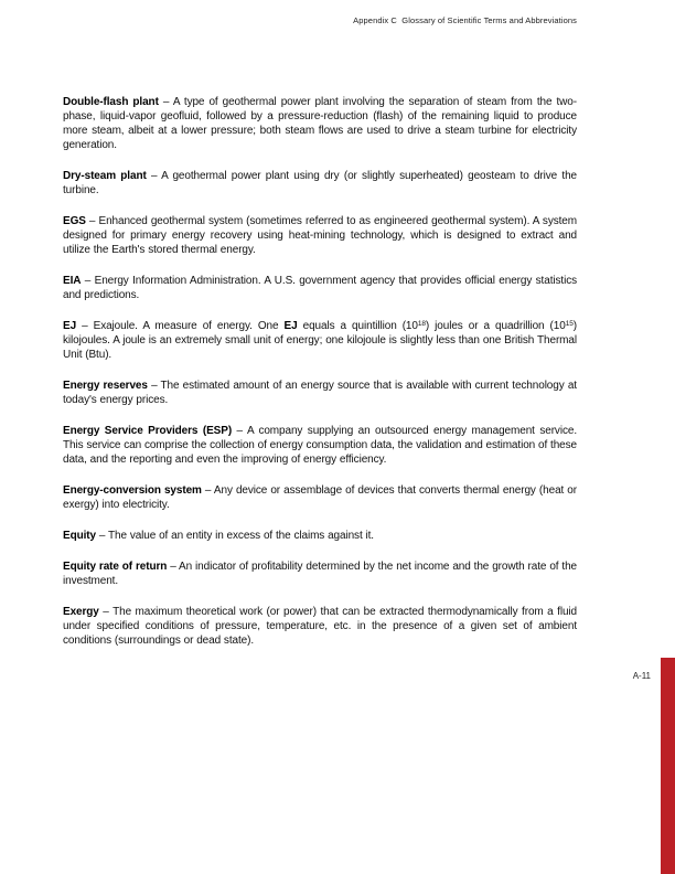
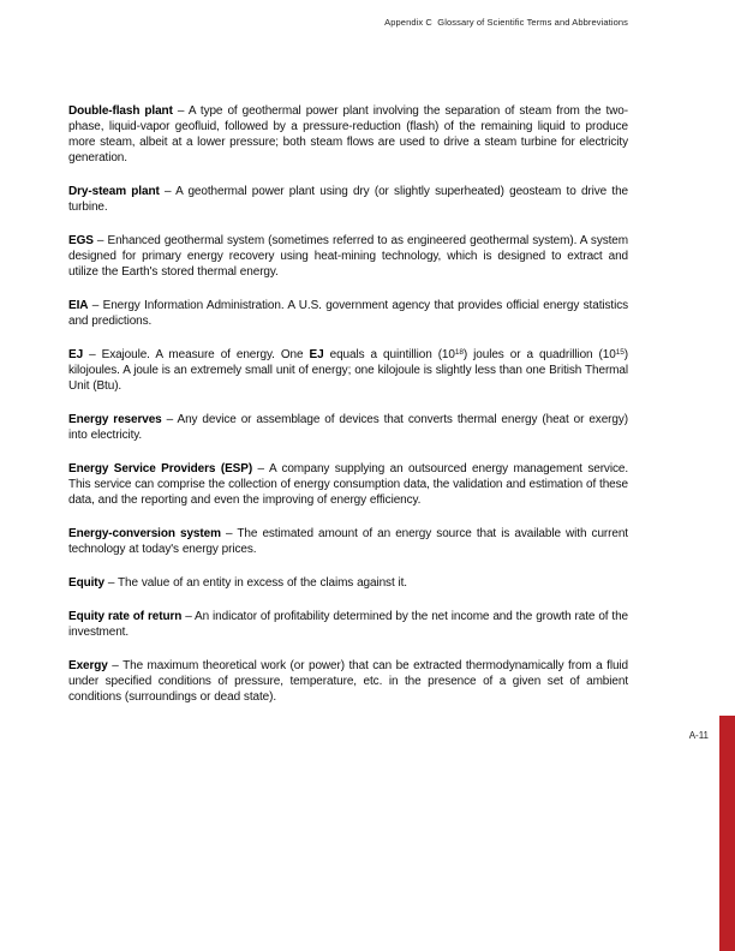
  Appendix C Glossary of Scientific Terms and Abbreviations
  Double-flash plant – A type of geothermal power plant involving the separation of steam from the two-phase, liquid-vapor geofluid, followed by a pressure-reduction (flash) of the remaining liquid to produce more steam, albeit at a lower pressure; both steam flows are used to drive a steam turbine for electricity generation.
  Dry-steam plant – A geothermal power plant using dry (or slightly superheated) geosteam to drive the turbine.
  EGS – Enhanced geothermal system (sometimes referred to as engineered geothermal system). A system designed for primary energy recovery using heat-mining technology, which is designed to extract and utilize the Earth's stored thermal energy.
  EIA – Energy Information Administration. A U.S. government agency that provides official energy statistics and predictions.
  EJ – Exajoule. A measure of energy. One EJ equals a quintillion (10 ) joules or a quadrillion (10 ) kilojoules. A joule is an extremely small unit of energy; one kilojoule is slightly less than one British Thermal Unit (Btu).
- Energy reserves – The estimated amount of an energy source that is available with current technology at today's energy prices.
+ Energy reserves – Any device or assemblage of devices that converts thermal energy (heat or exergy) into electricity.
  Energy Service Providers (ESP) – A company supplying an outsourced energy management service. This service can comprise the collection of energy consumption data, the validation and estimation of these data, and the reporting and even the improving of energy efficiency.
- Energy-conversion system – Any device or assemblage of devices that converts thermal energy (heat or exergy) into electricity.
+ Energy-conversion system – The estimated amount of an energy source that is available with current technology at today's energy prices.
  Equity – The value of an entity in excess of the claims against it.
  Equity rate of return – An indicator of profitability determined by the net income and the growth rate of the investment.
  Exergy – The maximum theoretical work (or power) that can be extracted thermodynamically from a fluid under specified conditions of pressure, temperature, etc. in the presence of a given set of ambient conditions (surroundings or dead state).
  A-11
